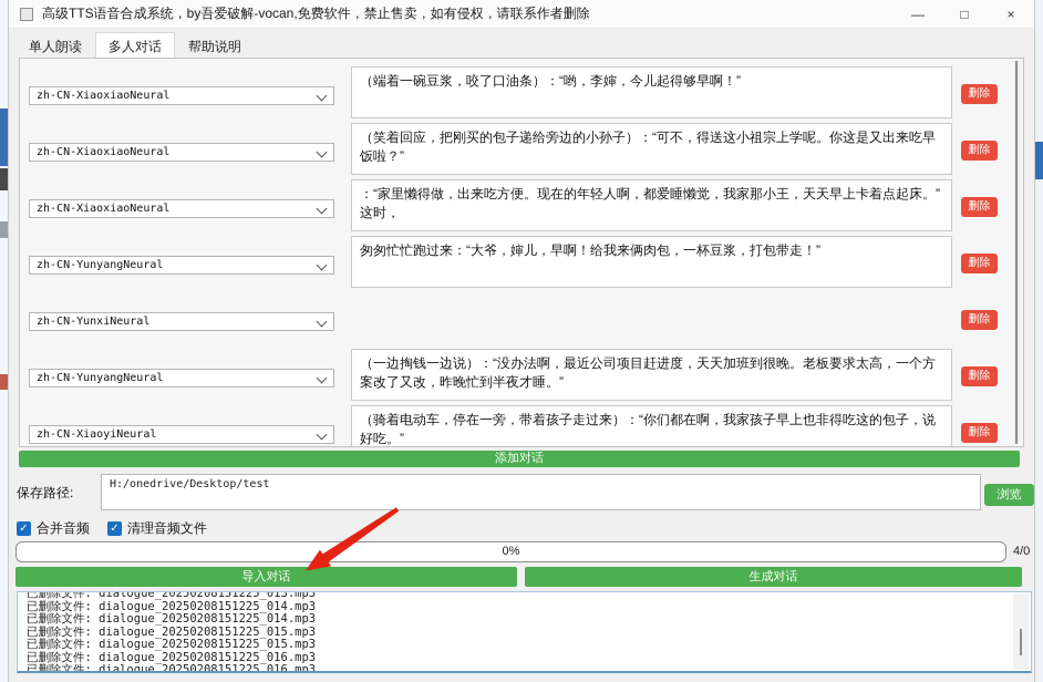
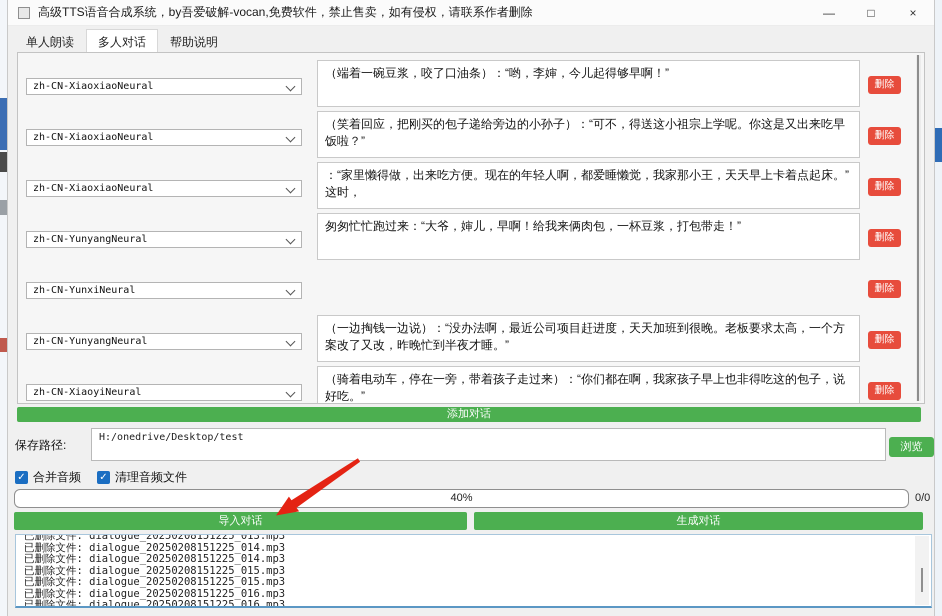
  高级TTS语音合成系统，by吾爱破解-vocan,免费软件，禁止售卖，如有侵权，请联系作者删除
  —
  □
  ×
  单人朗读
  多人对话
  帮助说明
  zh-CN-XiaoxiaoNeural
  （端着一碗豆浆，咬了口油条）：“哟，李婶，今儿起得够早啊！”
  删除
  zh-CN-XiaoxiaoNeural
  （笑着回应，把刚买的包子递给旁边的小孙子）：“可不，得送这小祖宗上学呢。你这是又出来吃早饭啦？”
  删除
  zh-CN-XiaoxiaoNeural
  ：“家里懒得做，出来吃方便。现在的年轻人啊，都爱睡懒觉，我家那小王，天天早上卡着点起床。”
  这时，
  删除
  zh-CN-YunyangNeural
  匆匆忙忙跑过来：“大爷，婶儿，早啊！给我来俩肉包，一杯豆浆，打包带走！”
  删除
  zh-CN-YunxiNeural
  删除
  zh-CN-YunyangNeural
  （一边掏钱一边说）：“没办法啊，最近公司项目赶进度，天天加班到很晚。老板要求太高，一个方案改了又改，昨晚忙到半夜才睡。”
  删除
  zh-CN-XiaoyiNeural
  （骑着电动车，停在一旁，带着孩子走过来）：“你们都在啊，我家孩子早上也非得吃这的包子，说好吃。”
  删除
  添加对话
  保存路径:
  H:/onedrive/Desktop/test
  浏览
  ✓
  合并音频
  ✓
  清理音频文件
- 0%
+ 40%
- 4/0
+ 0/0
  导入对话
  生成对话
  已删除文件: dialogue_20250208151225_013.mp3
  已删除文件: dialogue_20250208151225_014.mp3
  已删除文件: dialogue_20250208151225_014.mp3
  已删除文件: dialogue_20250208151225_015.mp3
  已删除文件: dialogue_20250208151225_015.mp3
  已删除文件: dialogue_20250208151225_016.mp3
  已删除文件: dialogue_20250208151225_016.mp3
